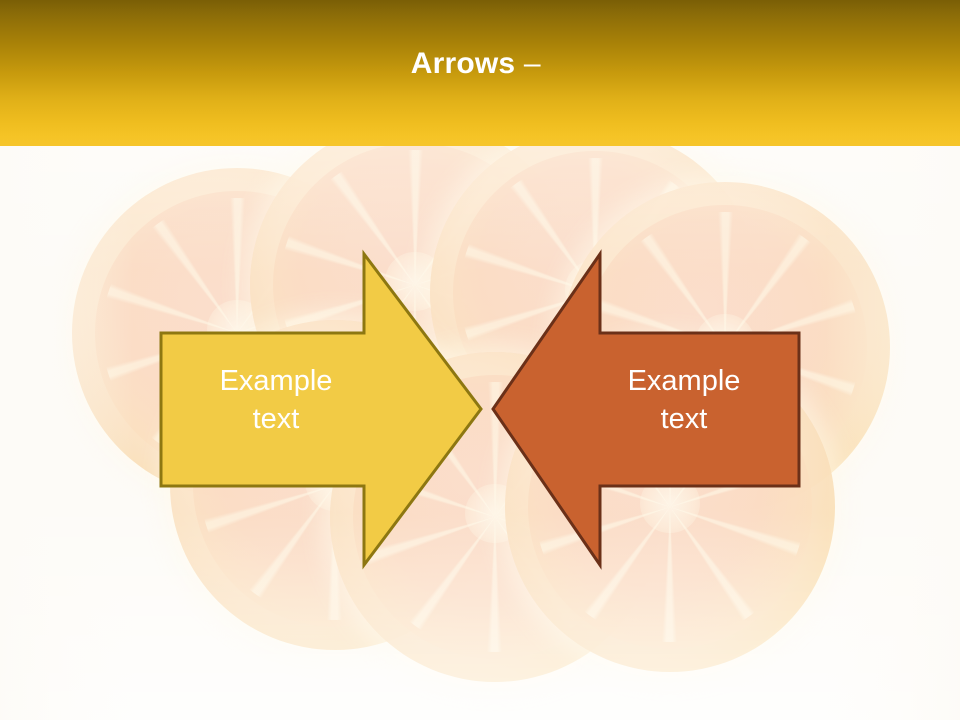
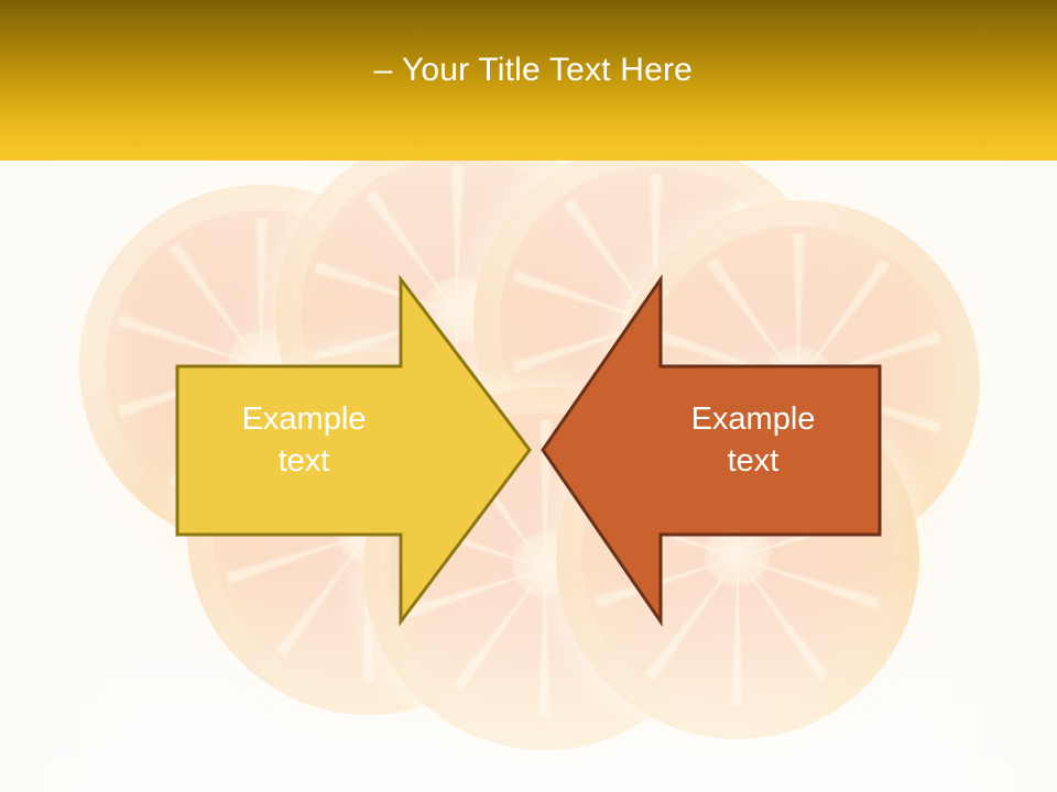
- Arrows
  –
+ Your Title Text Here
  Example
  text
  Example
  text
